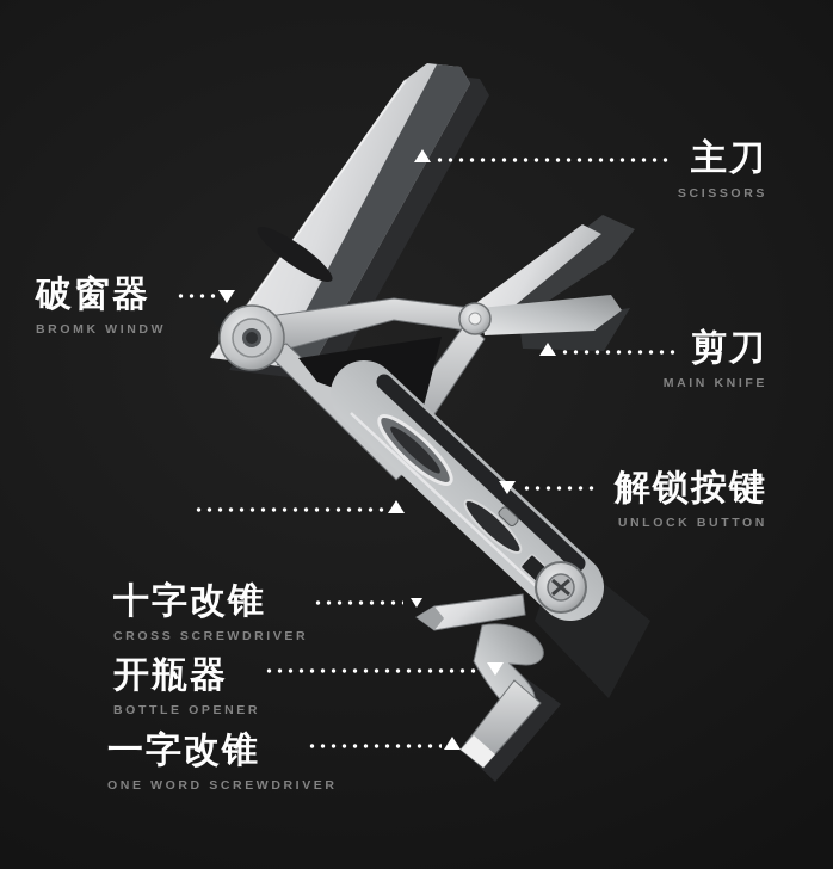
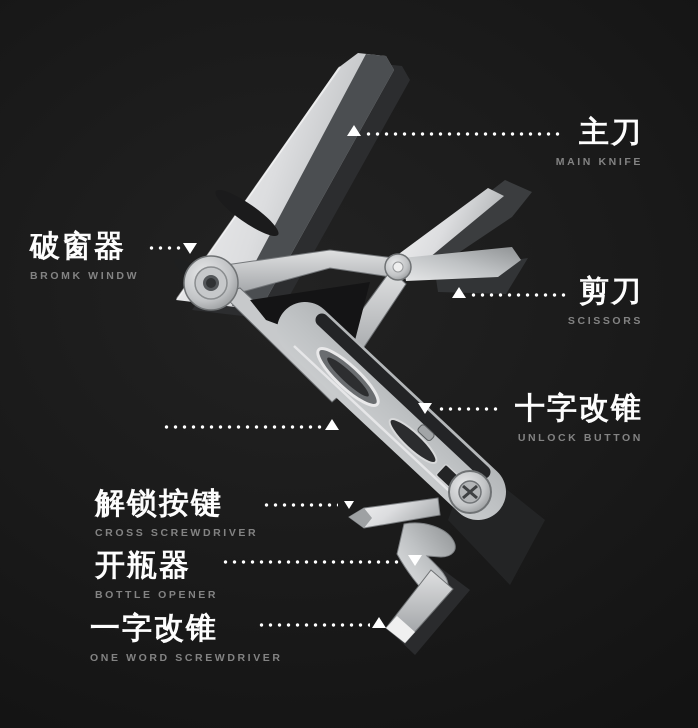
  主刀
- SCISSORS
+ MAIN KNIFE
  破窗器
  BROMK WINDW
  剪刀
- MAIN KNIFE
+ SCISSORS
- 解锁按键
+ 十字改锥
  UNLOCK BUTTON
- 十字改锥
+ 解锁按键
  CROSS SCREWDRIVER
  开瓶器
  BOTTLE OPENER
  一字改锥
  ONE WORD SCREWDRIVER
